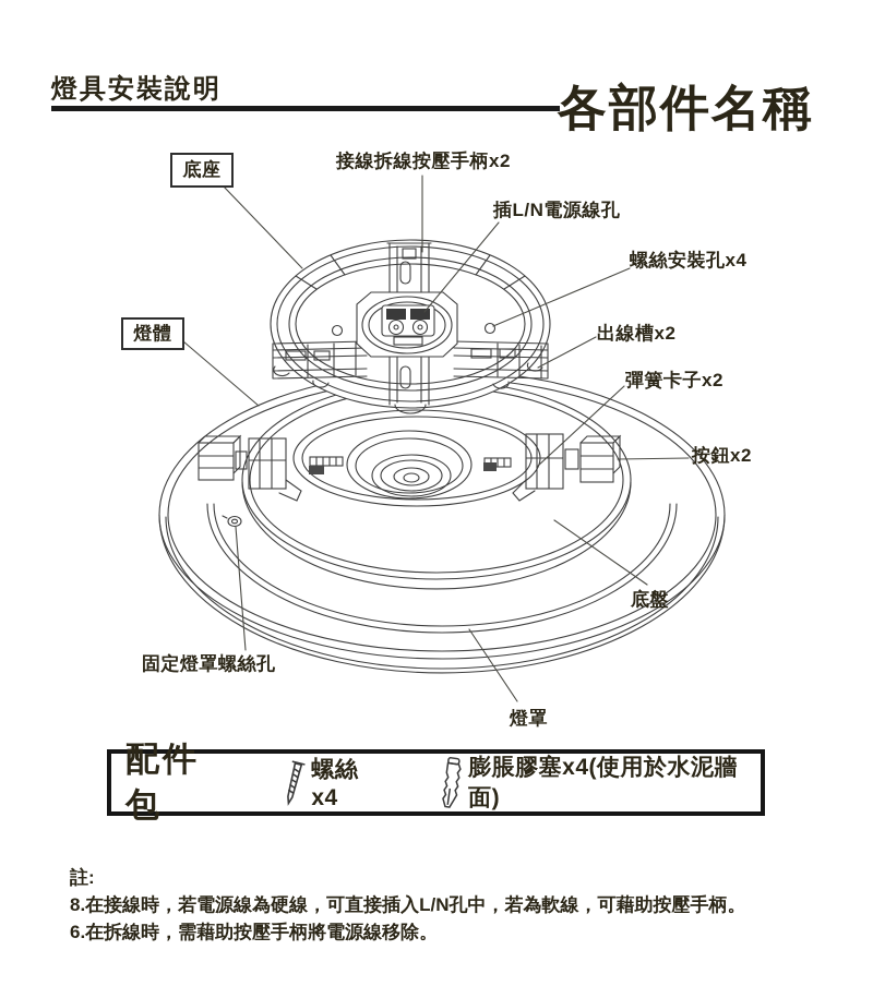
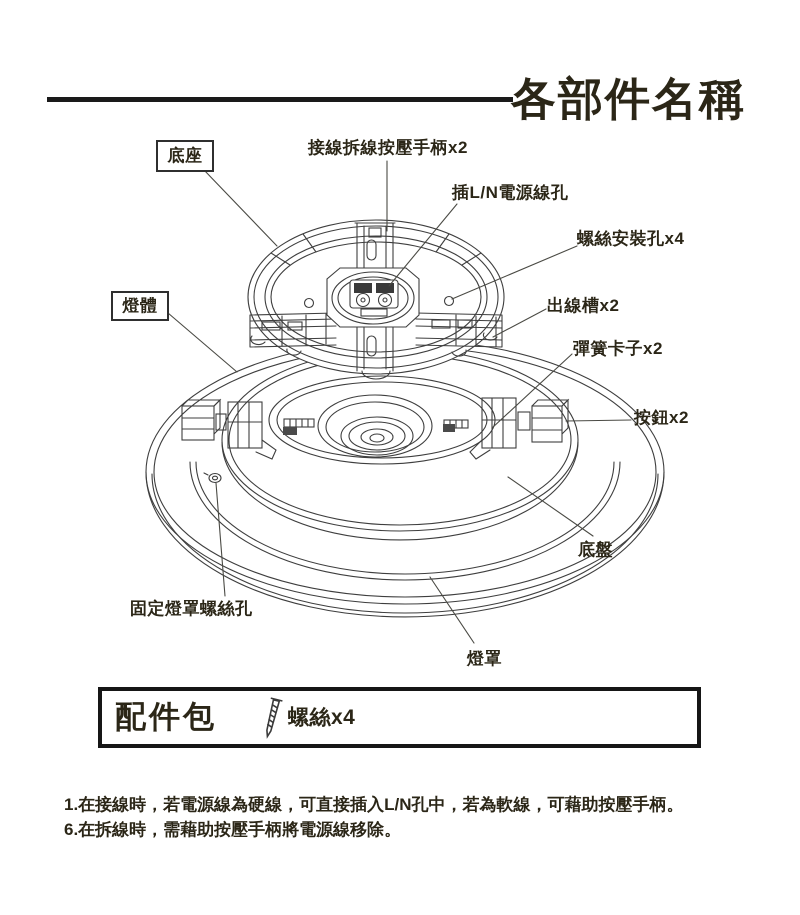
- 燈具安裝說明
  各部件名稱
  底座
  接線拆線按壓手柄x2
  插L/N電源線孔
  螺絲安裝孔x4
  出線槽x2
  彈簧卡子x2
  燈體
  按鈕x2
  底盤
  固定燈罩螺絲孔
  燈罩
  配件包
  螺絲x4
- 膨脹膠塞x4(使用於水泥牆面)
- 註:
- 8.在接線時，若電源線為硬線，可直接插入L/N孔中，若為軟線，可藉助按壓手柄。
+ 1.在接線時，若電源線為硬線，可直接插入L/N孔中，若為軟線，可藉助按壓手柄。
  6.在拆線時，需藉助按壓手柄將電源線移除。
